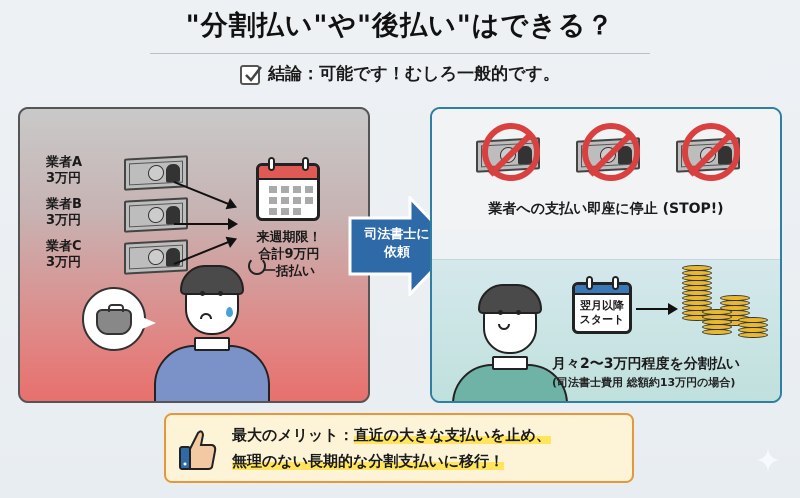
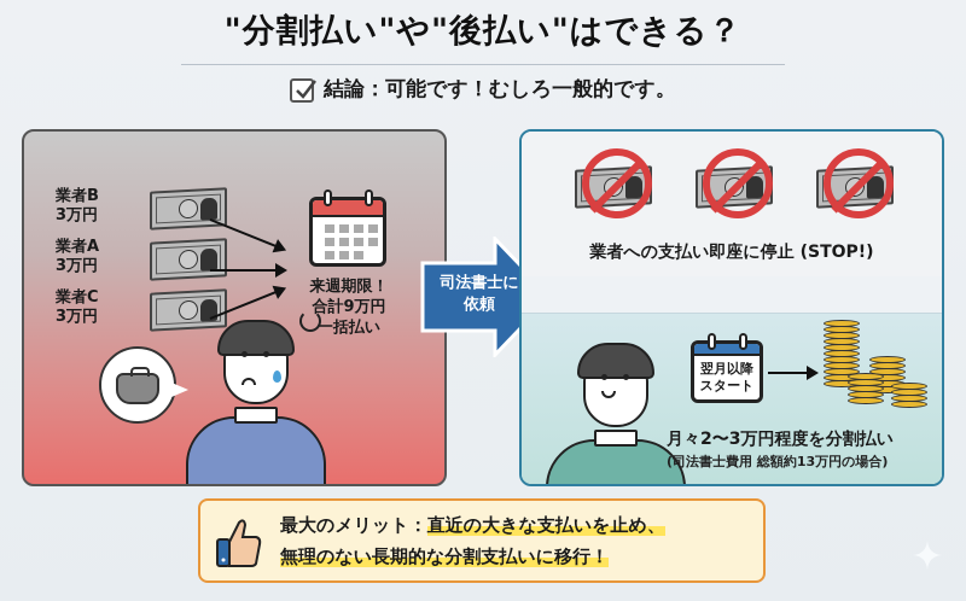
  "分割払い"や"後払い"はできる？
  結論：可能です！むしろ一般的です。
- 業者A
+ 業者B
  3万円
- 業者B
+ 業者A
  3万円
  業者C
  3万円
  来週期限！
  合計9万円
  一括払い
  司法書士に
  依頼
  業者への支払い即座に停止 (STOP!)
  翌月以降
  スタート
  月々2〜3万円程度を分割払い
  (司法書士費用 総額約13万円の場合)
  最大のメリット：直近の大きな支払いを止め、
  無理のない長期的な分割支払いに移行！
